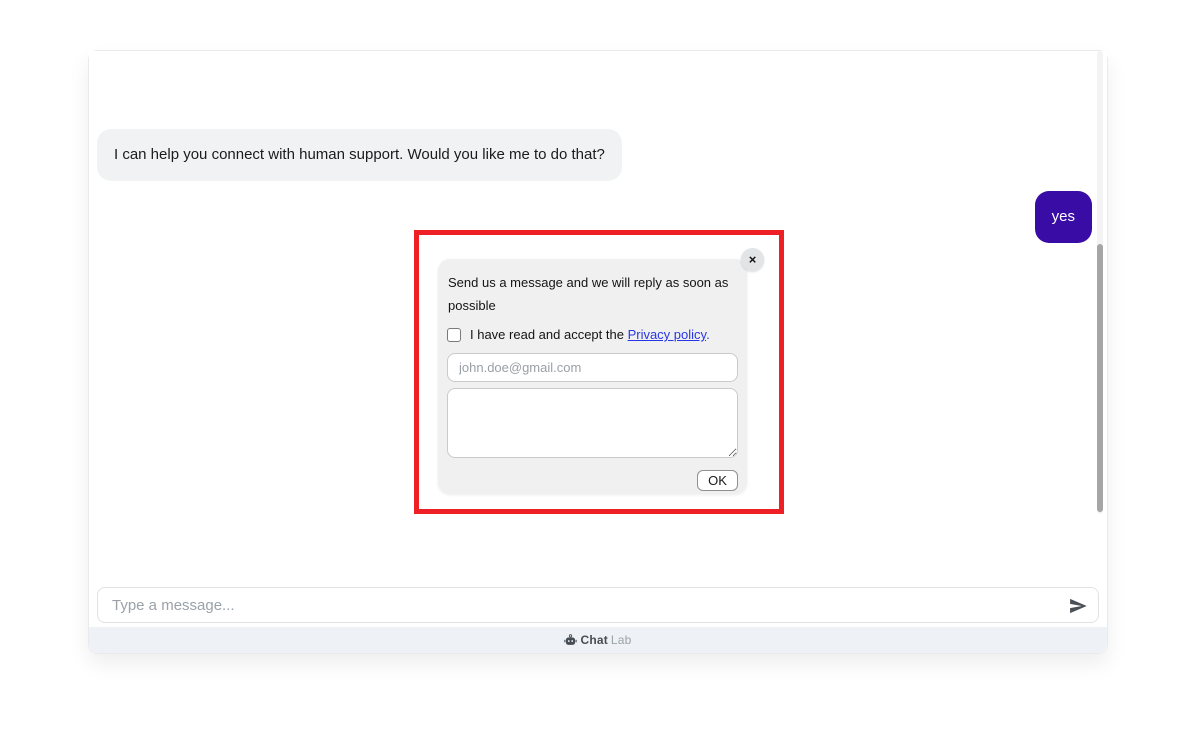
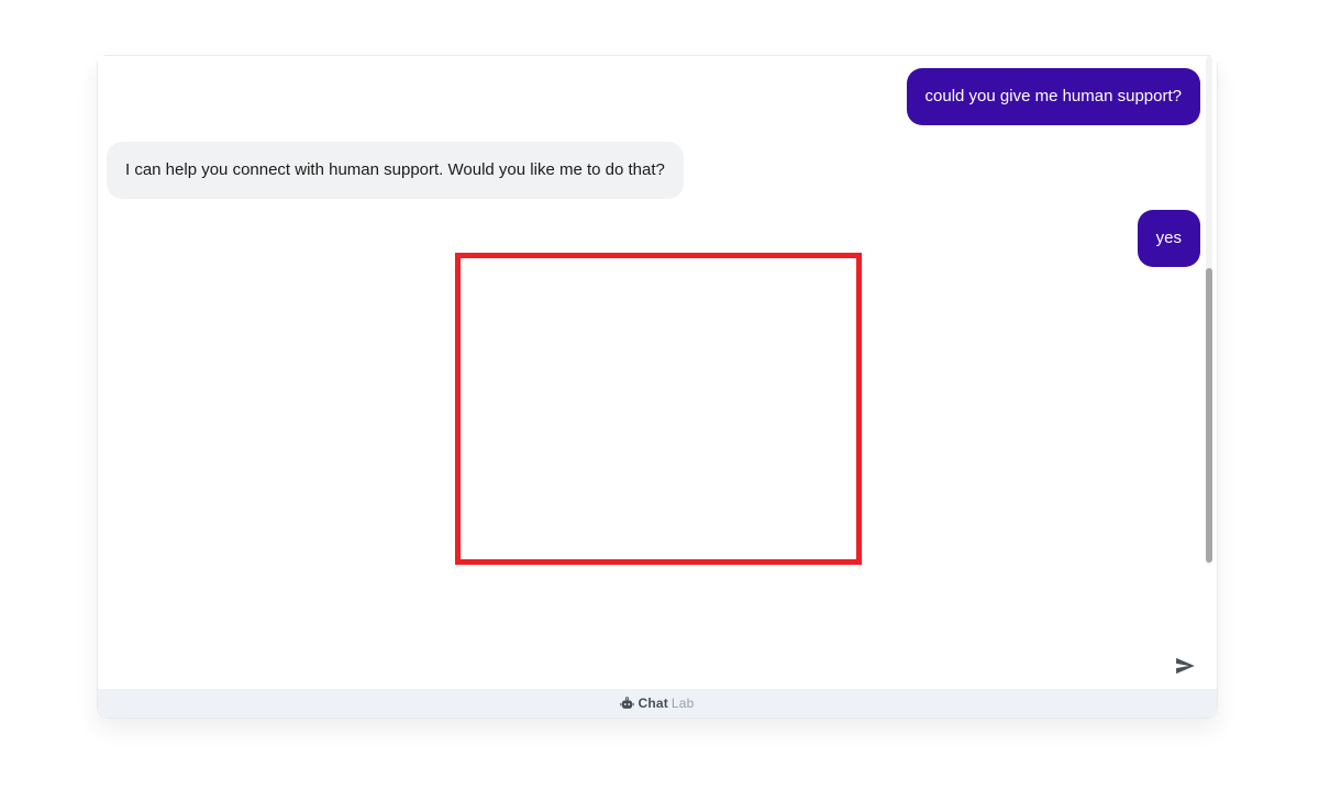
+ could you give me human support?
  I can help you connect with human support. Would you like me to do that?
  yes
- ×
- Send us a message and we will reply as soon as possible
- I have read and accept the Privacy policy.
- john.doe@gmail.com
- OK
- Type a message...
  Chat
  Lab
